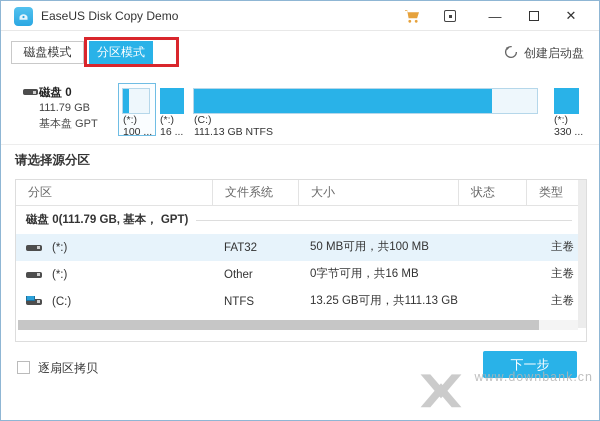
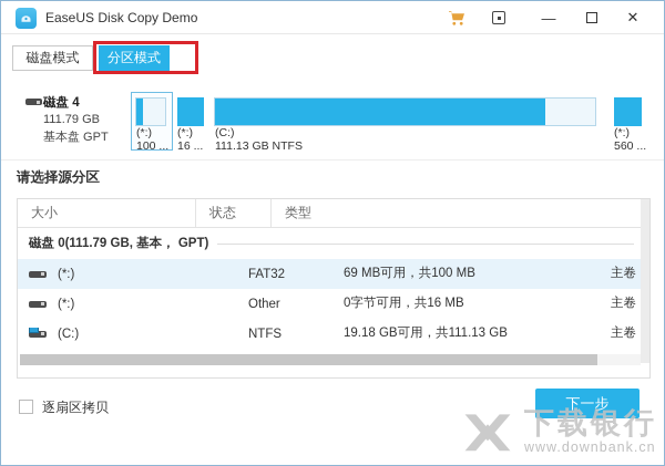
  EaseUS Disk Copy Demo
  —
  ✕
  磁盘模式
  分区模式
- 创建启动盘
- 磁盘 0
+ 磁盘 4
  111.79 GB
  基本盘 GPT
  (*:)
  100 ...
  (*:)
  16 ...
  (C:)
  111.13 GB NTFS
  (*:)
- 330 ...
+ 560 ...
  请选择源分区
- 分区
- 文件系统
  大小
  状态
  类型
  磁盘 0(111.79 GB, 基本， GPT)
  (*:)
  FAT32
- 50 MB可用，共100 MB
+ 69 MB可用，共100 MB
  主卷
  (*:)
  Other
  0字节可用，共16 MB
  主卷
  (C:)
  NTFS
- 13.25 GB可用，共111.13 GB
+ 19.18 GB可用，共111.13 GB
  主卷
  逐扇区拷贝
  下一步
+ 下载银行
  www.downbank.cn
